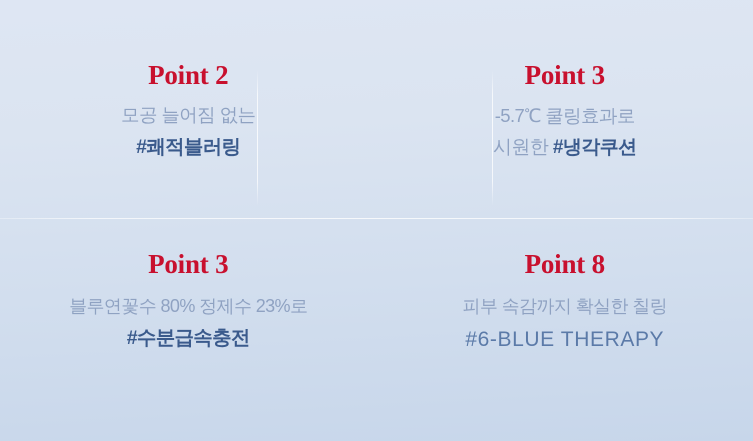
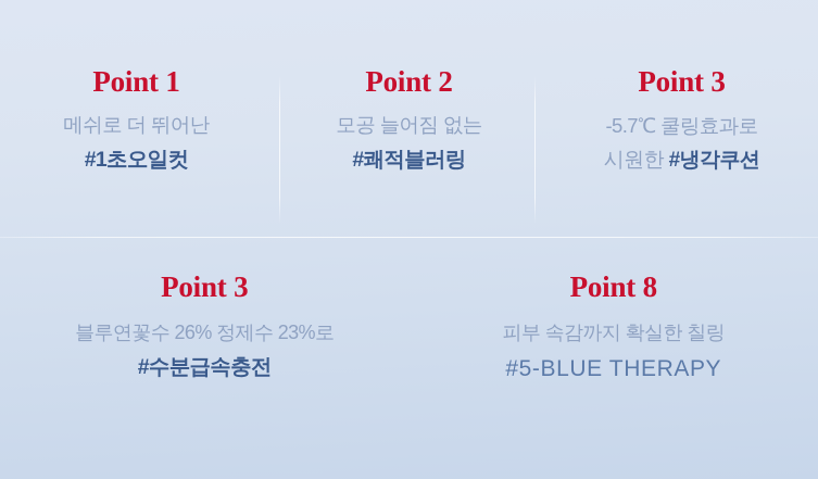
+ Point 1
+ 메쉬로 더 뛰어난
+ #1초오일컷
  Point 2
  모공 늘어짐 없는
  #쾌적블러링
  Point 3
  -5.7℃ 쿨링효과로
  시원한 #냉각쿠션
  Point 3
- 블루연꽃수 80% 정제수 23%로
+ 블루연꽃수 26% 정제수 23%로
  #수분급속충전
  Point 8
  피부 속감까지 확실한 칠링
- #6-BLUE THERAPY
+ #5-BLUE THERAPY
